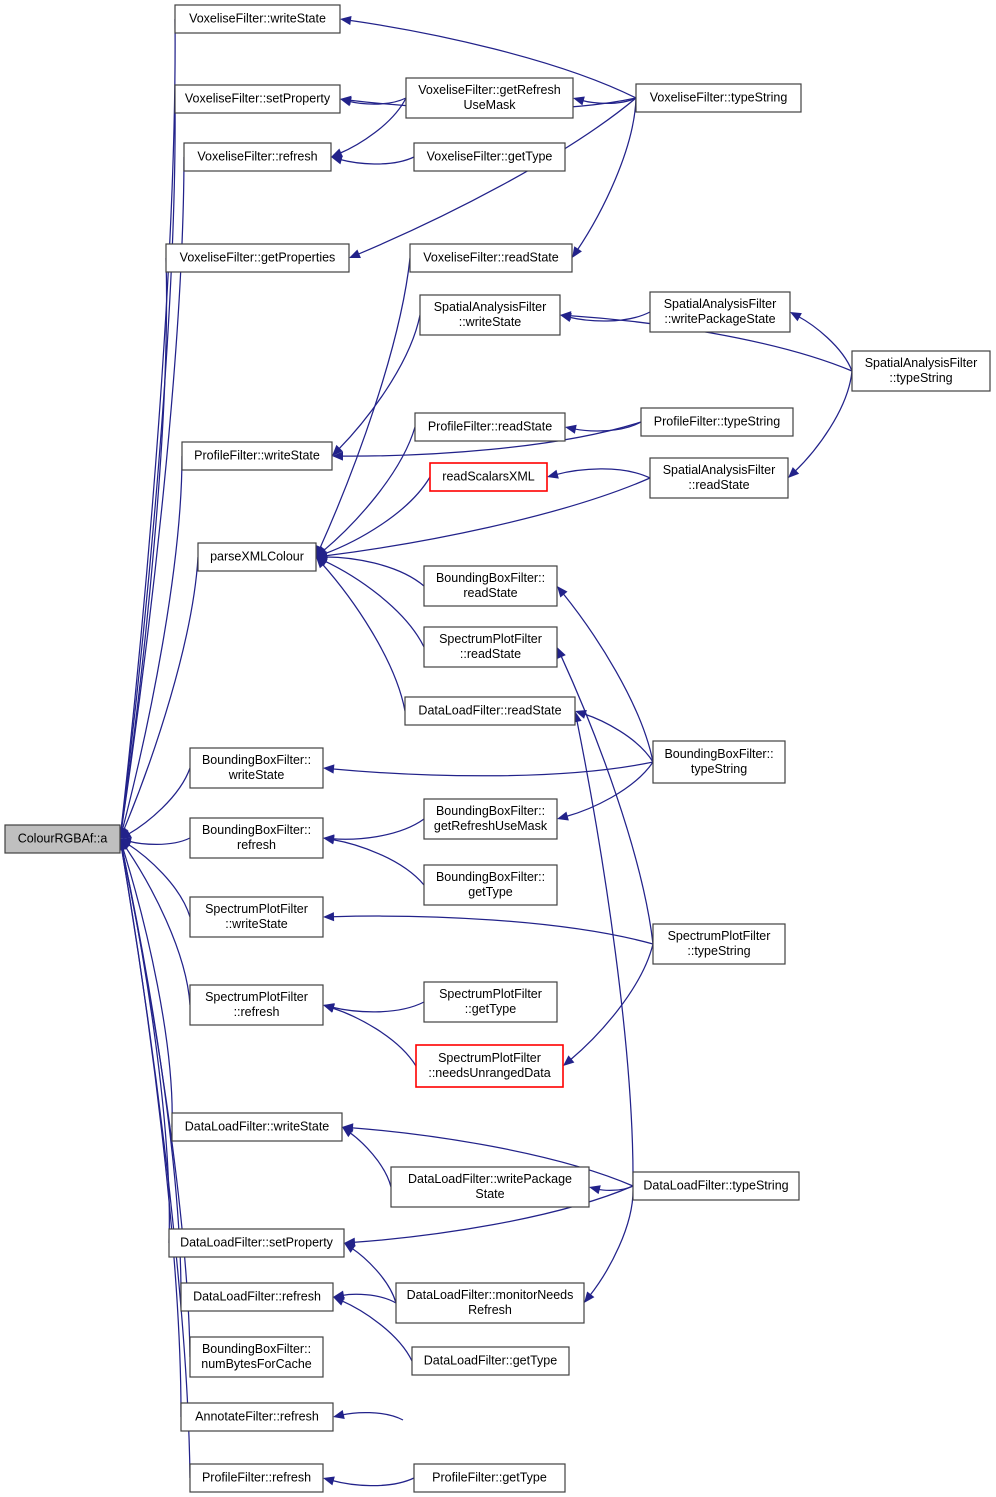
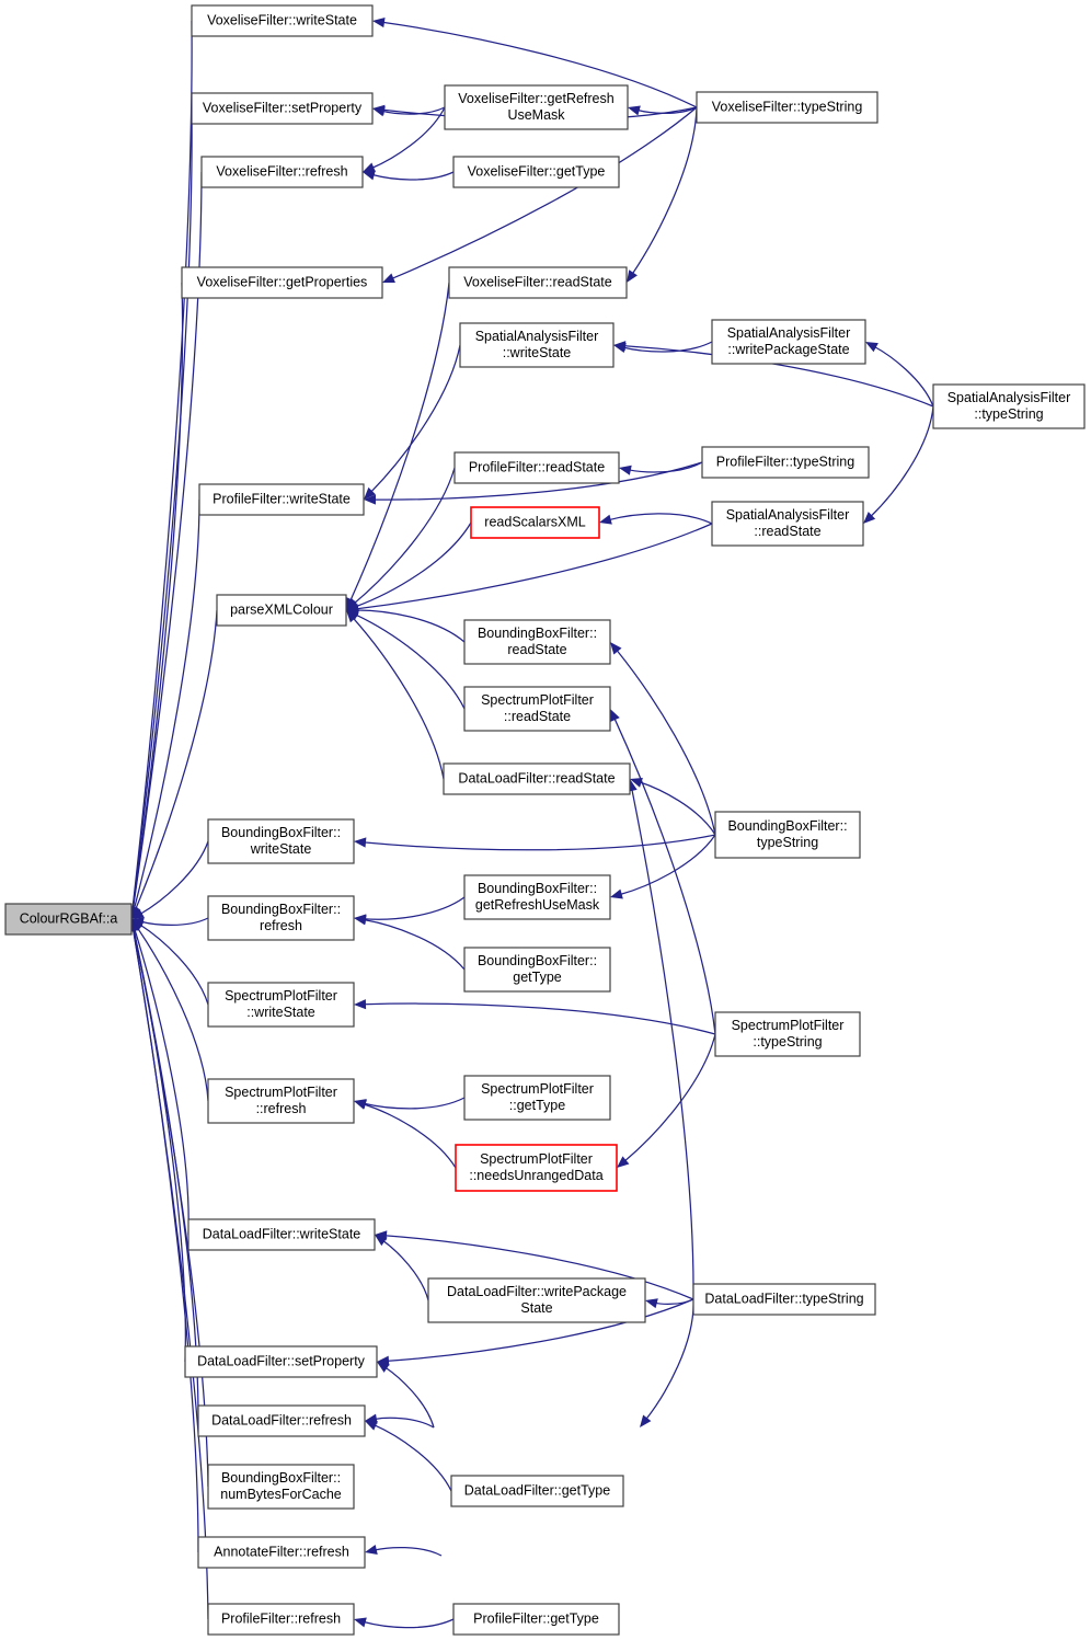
  ColourRGBAf::a
  VoxeliseFilter::writeState
  VoxeliseFilter::setProperty
  VoxeliseFilter::refresh
  VoxeliseFilter::getProperties
  VoxeliseFilter::getRefresh
  UseMask
  VoxeliseFilter::getType
  VoxeliseFilter::typeString
  VoxeliseFilter::readState
  SpatialAnalysisFilter
  ::writeState
  SpatialAnalysisFilter
  ::writePackageState
  SpatialAnalysisFilter
  ::typeString
  ProfileFilter::writeState
  ProfileFilter::readState
  ProfileFilter::typeString
  readScalarsXML
  SpatialAnalysisFilter
  ::readState
  parseXMLColour
  BoundingBoxFilter::
  readState
  SpectrumPlotFilter
  ::readState
  DataLoadFilter::readState
  BoundingBoxFilter::
  writeState
  BoundingBoxFilter::
  refresh
  BoundingBoxFilter::
  getRefreshUseMask
  BoundingBoxFilter::
  getType
  BoundingBoxFilter::
  typeString
  SpectrumPlotFilter
  ::writeState
  SpectrumPlotFilter
  ::typeString
  SpectrumPlotFilter
  ::refresh
  SpectrumPlotFilter
  ::getType
  SpectrumPlotFilter
  ::needsUnrangedData
  DataLoadFilter::writeState
  DataLoadFilter::writePackage
  State
  DataLoadFilter::typeString
  DataLoadFilter::setProperty
  DataLoadFilter::refresh
- DataLoadFilter::monitorNeeds
- Refresh
  BoundingBoxFilter::
  numBytesForCache
  DataLoadFilter::getType
  AnnotateFilter::refresh
  ProfileFilter::refresh
  ProfileFilter::getType
